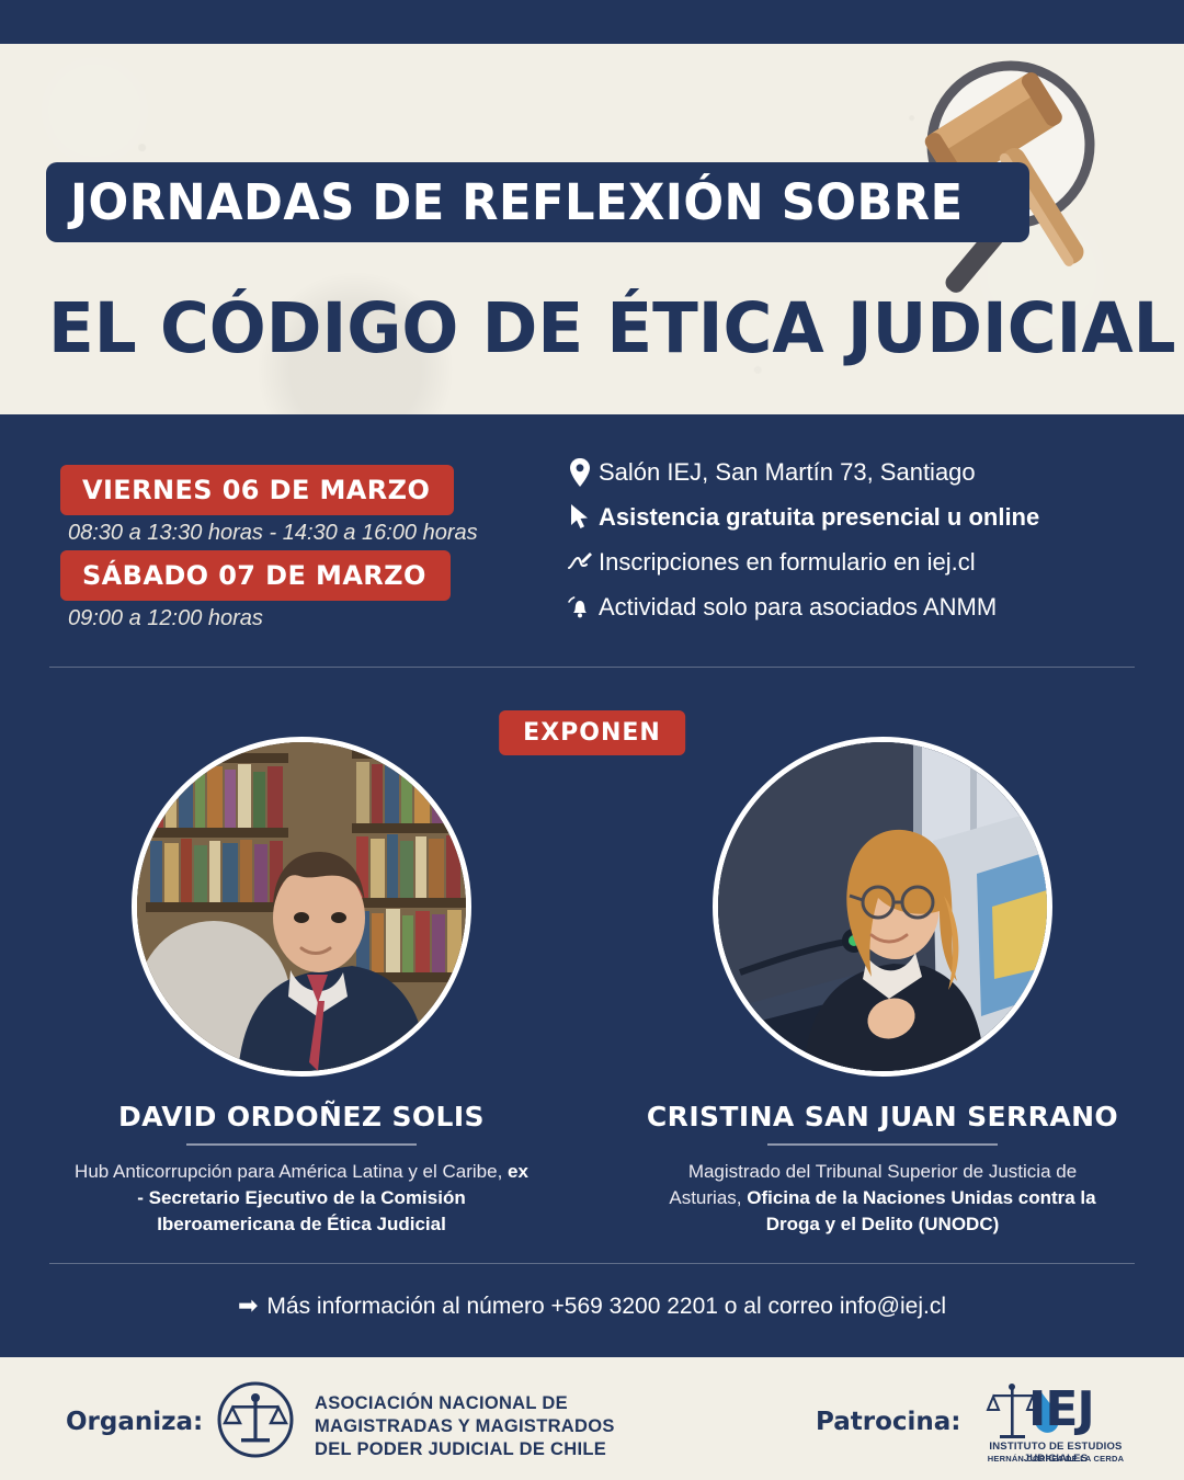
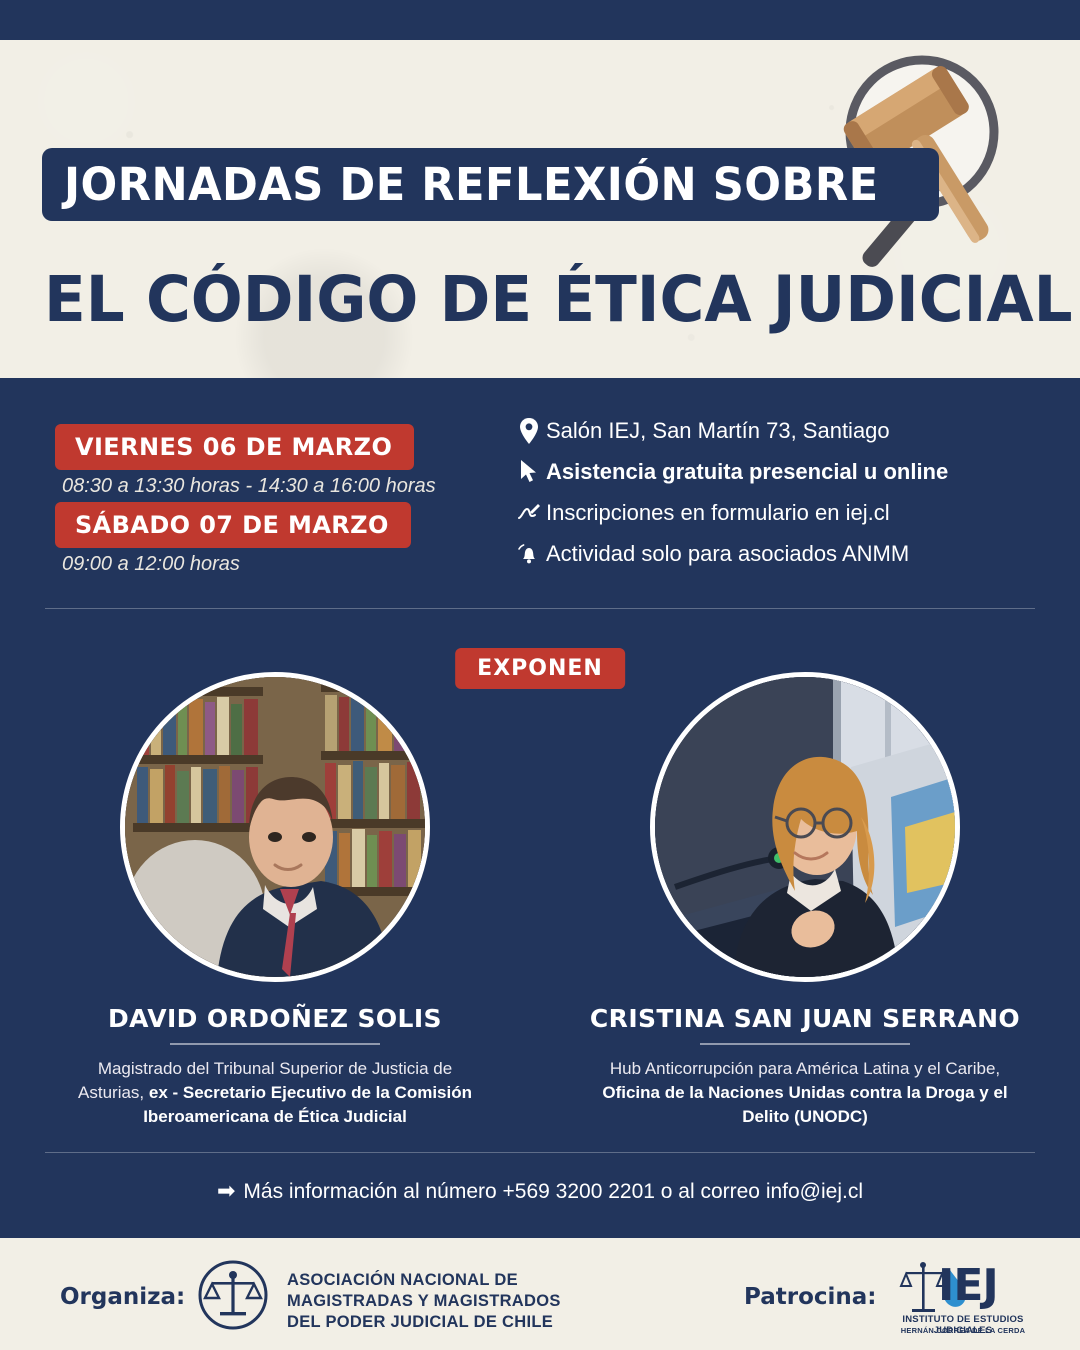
  JORNADAS DE REFLEXIÓN SOBRE
  EL CÓDIGO DE ÉTICA JUDICIAL
  VIERNES 06 DE MARZO
  08:30 a 13:30 horas - 14:30 a 16:00 horas
  SÁBADO 07 DE MARZO
  09:00 a 12:00 horas
  Salón IEJ, San Martín 73, Santiago
  Asistencia gratuita presencial u online
  Inscripciones en formulario en iej.cl
  Actividad solo para asociados ANMM
  EXPONEN
  DAVID ORDOÑEZ SOLIS
- Hub Anticorrupción para América Latina y el Caribe, ex - Secretario Ejecutivo de la Comisión Iberoamericana de Ética Judicial
+ Magistrado del Tribunal Superior de Justicia de Asturias, ex - Secretario Ejecutivo de la Comisión Iberoamericana de Ética Judicial
  CRISTINA SAN JUAN SERRANO
- Magistrado del Tribunal Superior de Justicia de Asturias, Oficina de la Naciones Unidas contra la Droga y el Delito (UNODC)
+ Hub Anticorrupción para América Latina y el Caribe, Oficina de la Naciones Unidas contra la Droga y el Delito (UNODC)
  ➡ Más información al número +569 3200 2201 o al correo info@iej.cl
  Organiza:
  ASOCIACIÓN NACIONAL DE
  MAGISTRADAS Y MAGISTRADOS
  DEL PODER JUDICIAL DE CHILE
  Patrocina:
  IEJ
  INSTITUTO DE ESTUDIOS JUDICIALES
  HERNÁN CORREA DE LA CERDA
